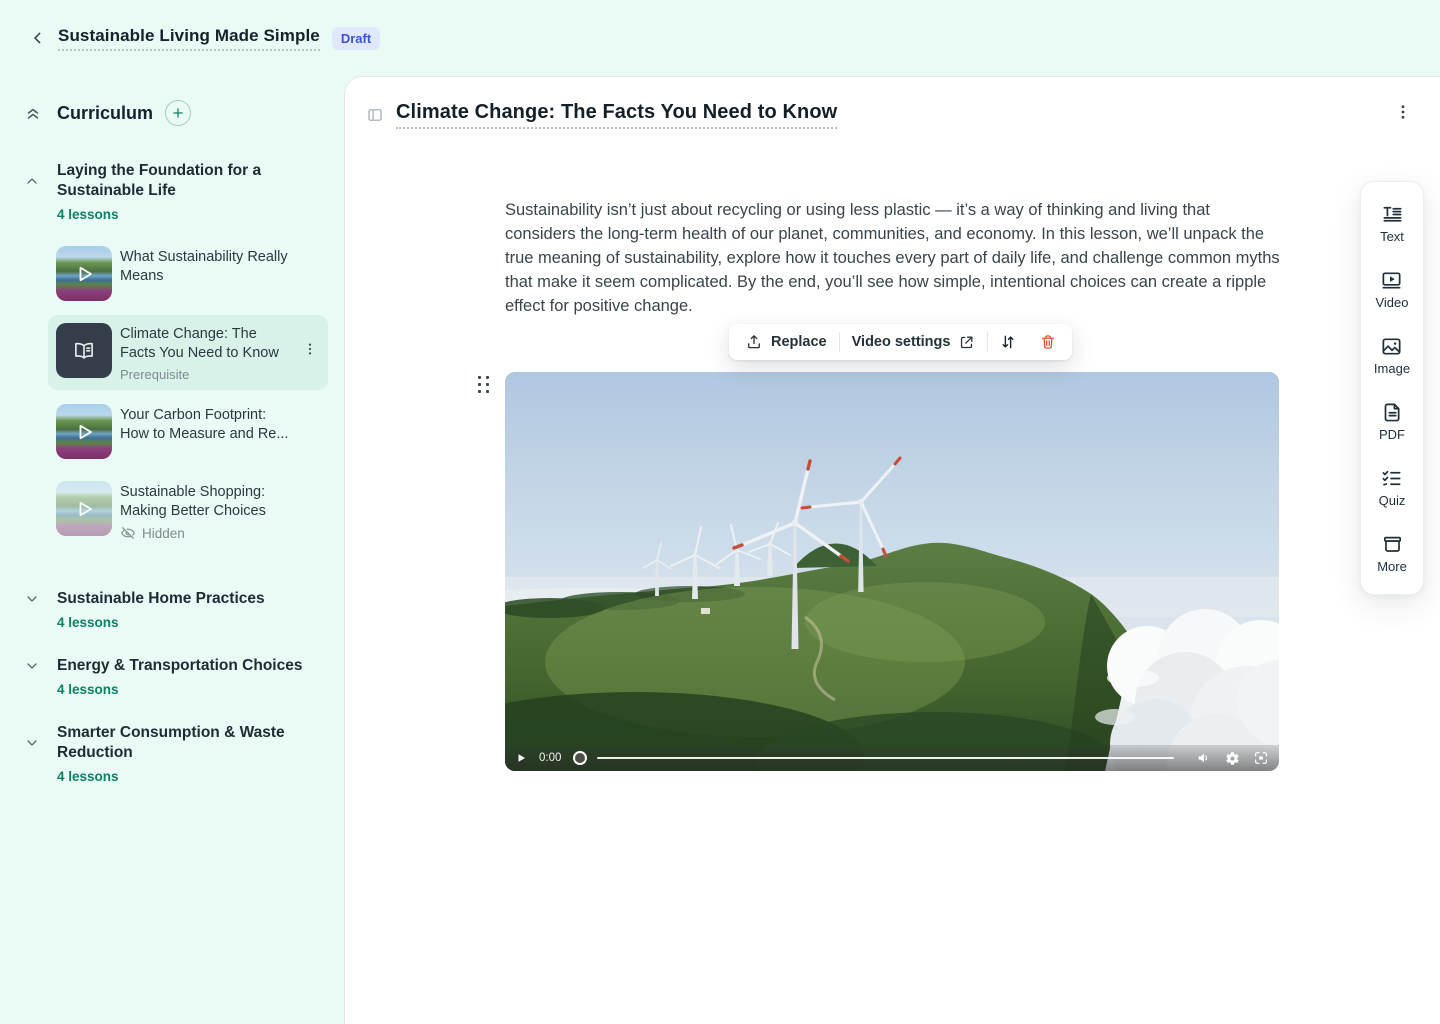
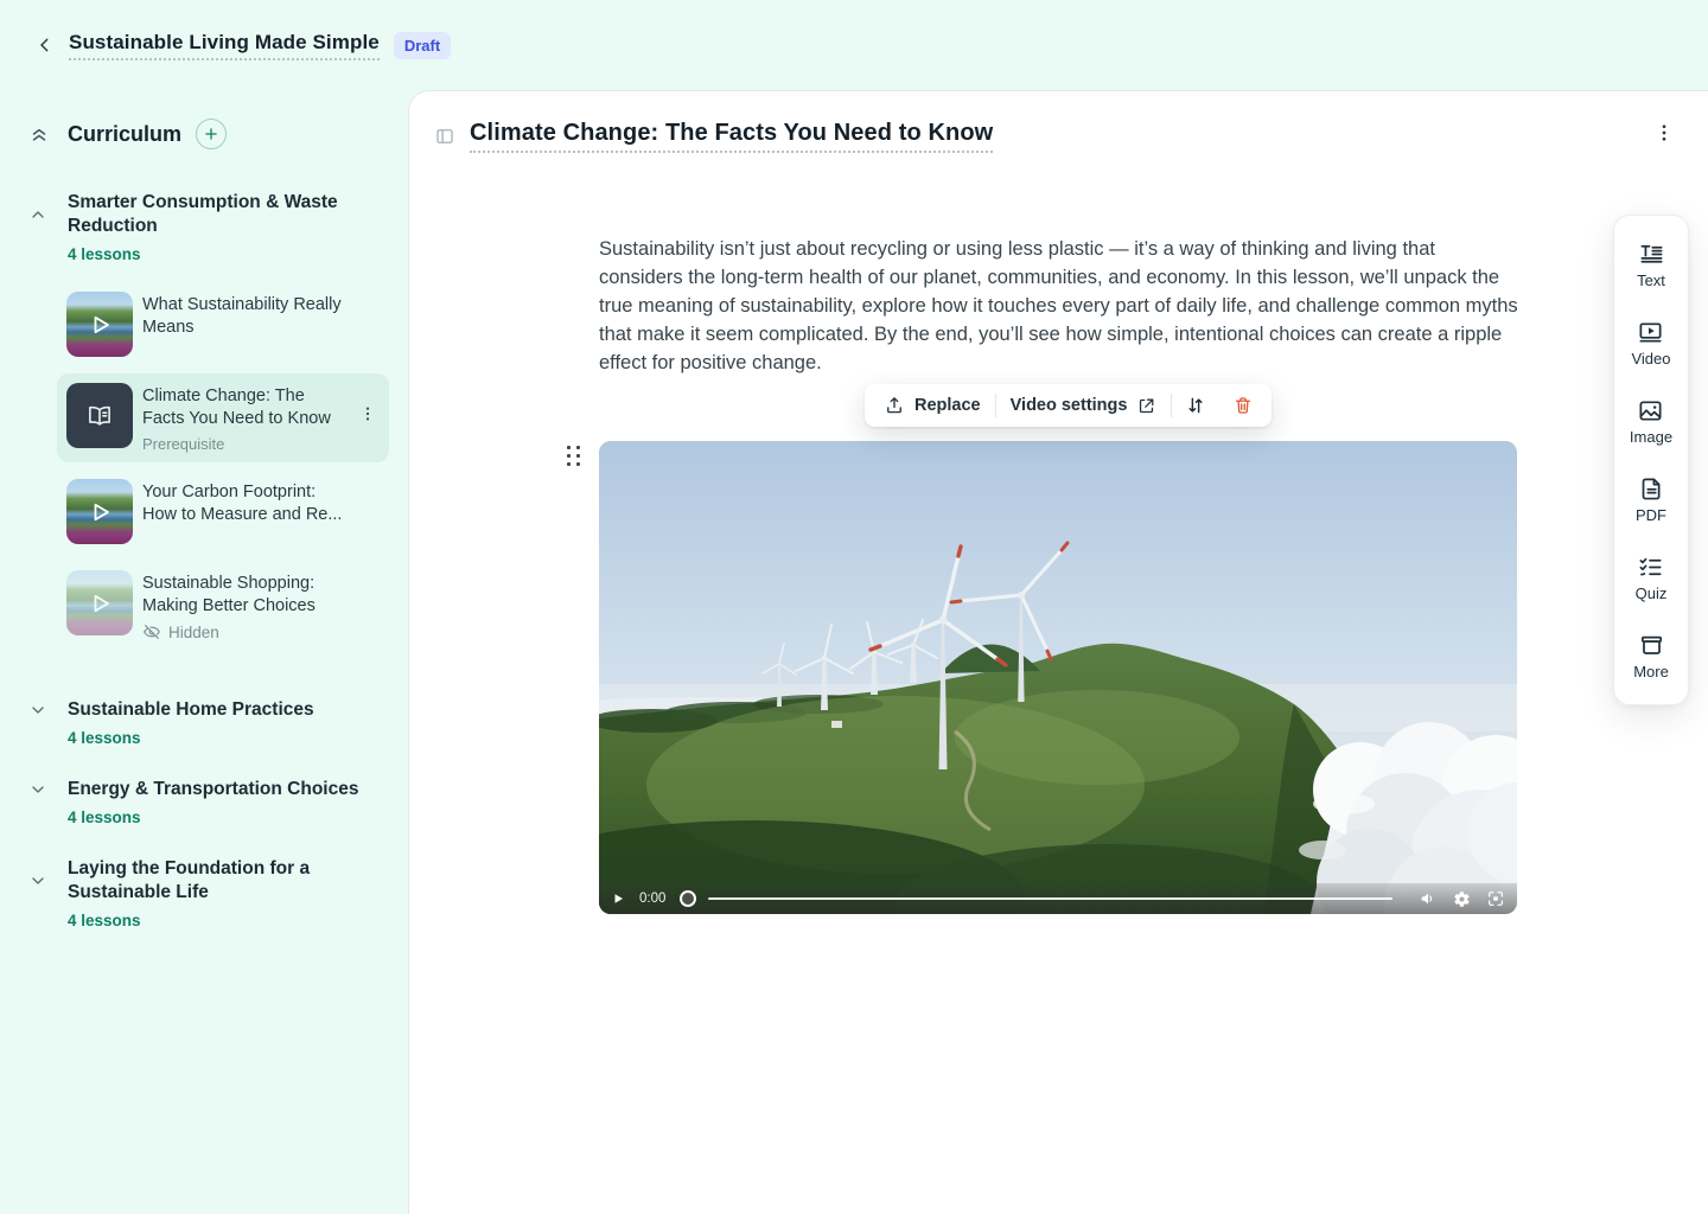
  Sustainable Living Made Simple
  Draft
  Curriculum
- Laying the Foundation for a Sustainable Life
+ Smarter Consumption & Waste Reduction
  4 lessons
  What Sustainability Really Means
  Climate Change: The Facts You Need to Know
  Prerequisite
  Your Carbon Footprint: How to Measure and Re...
  Sustainable Shopping: Making Better Choices
  Hidden
  Sustainable Home Practices
  4 lessons
  Energy & Transportation Choices
  4 lessons
- Smarter Consumption & Waste Reduction
+ Laying the Foundation for a Sustainable Life
  4 lessons
  Climate Change: The Facts You Need to Know
  Sustainability isn’t just about recycling or using less plastic — it’s a way of thinking and living that considers the long-term health of our planet, communities, and economy. In this lesson, we’ll unpack the true meaning of sustainability, explore how it touches every part of daily life, and challenge common myths that make it seem complicated. By the end, you’ll see how simple, intentional choices can create a ripple effect for positive change.
  Replace
  Video settings
  0:00
  Text
  Video
  Image
  PDF
  Quiz
  More
